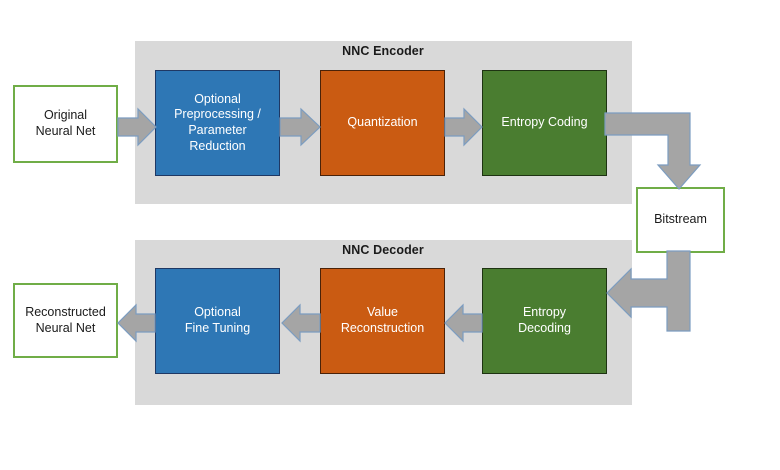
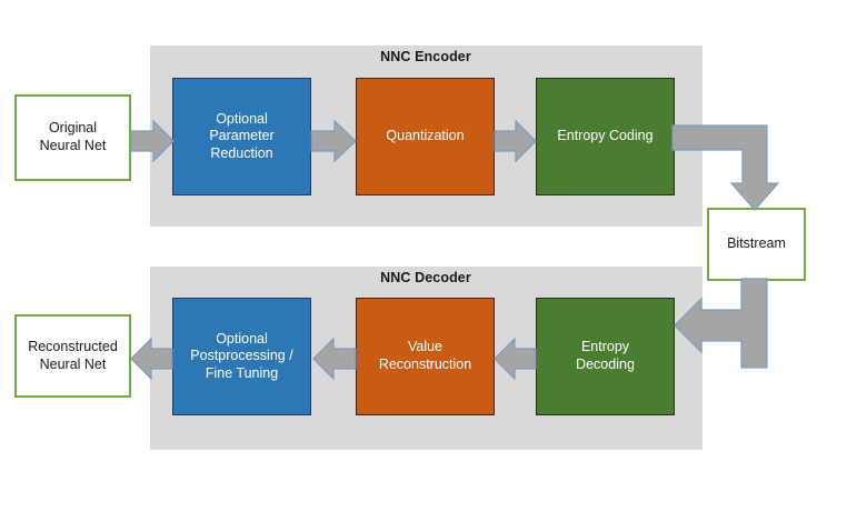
  NNC Encoder
  Original
  Neural Net
  Optional
- Preprocessing /
  Parameter
  Reduction
  Quantization
  Entropy Coding
  Bitstream
  NNC Decoder
  Entropy
  Decoding
  Value
  Reconstruction
  Optional
+ Postprocessing /
  Fine Tuning
  Reconstructed
  Neural Net
